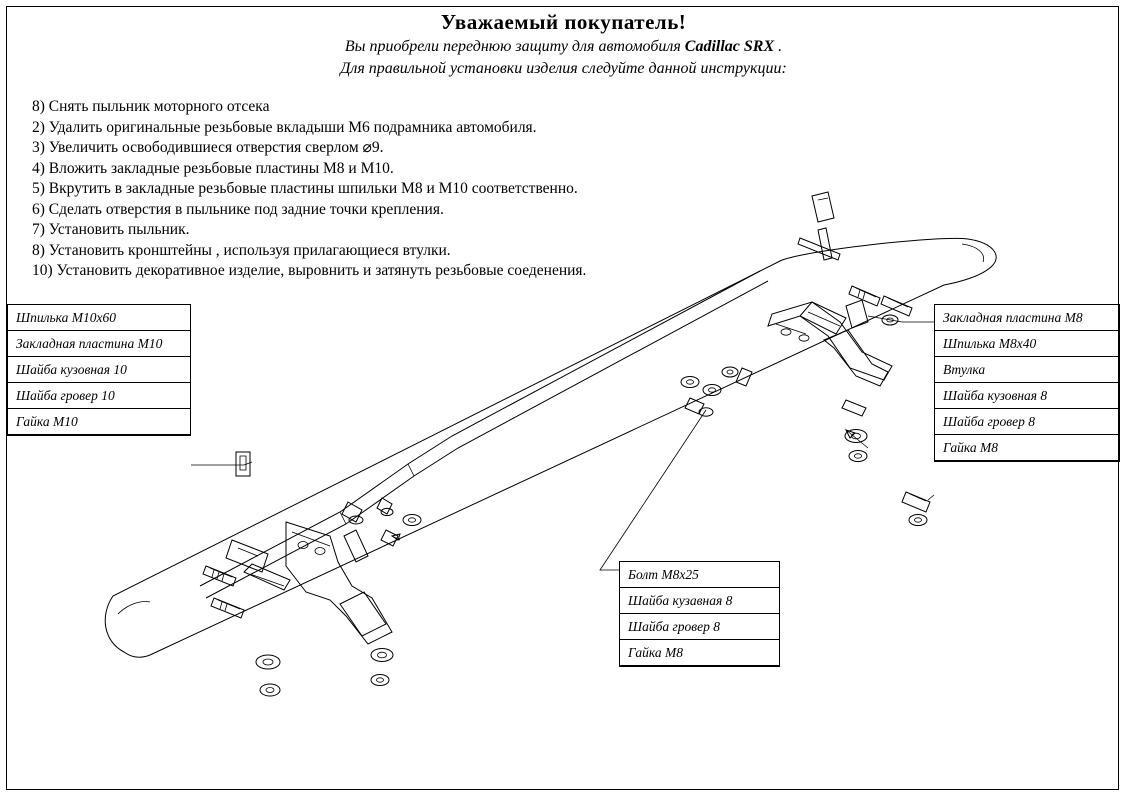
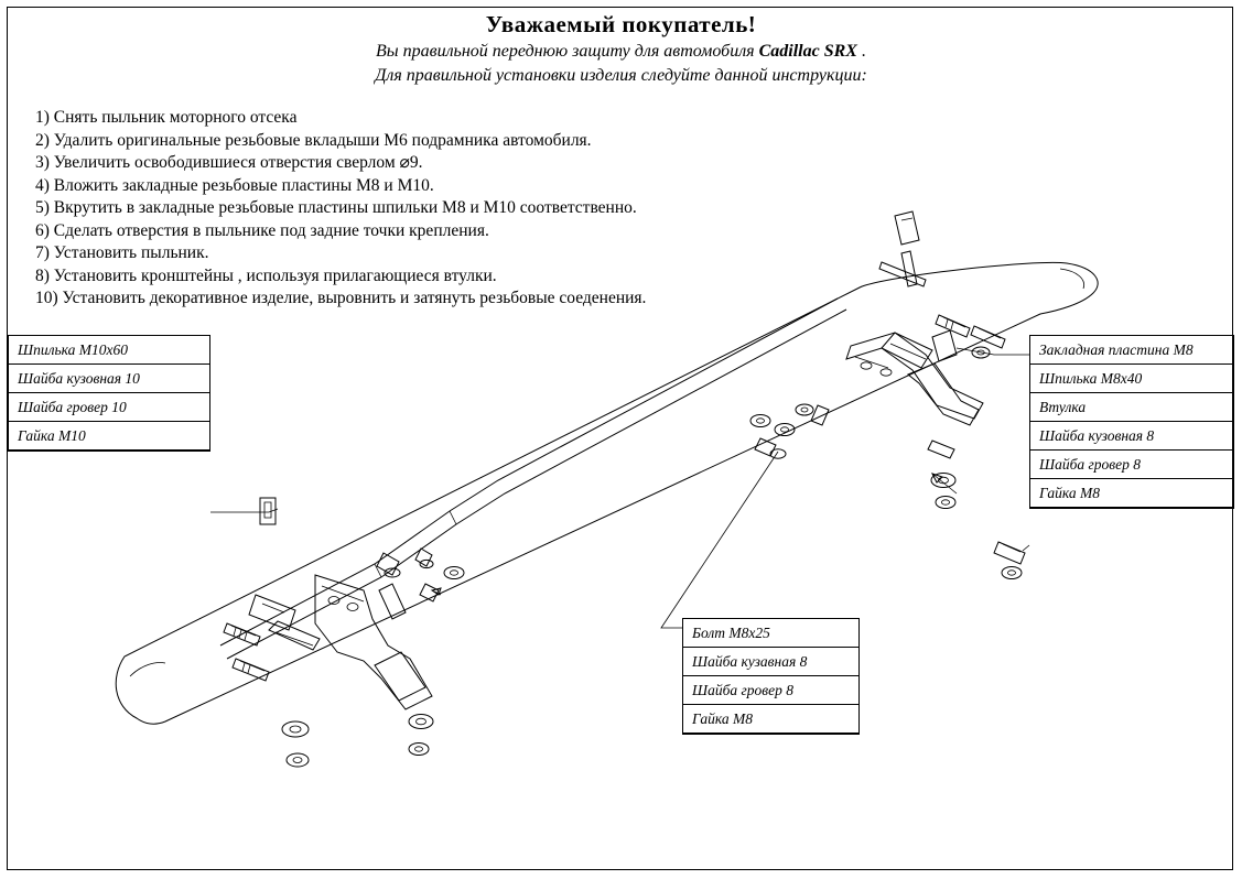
  Уважаемый покупатель!
- Вы приобрели переднюю защиту для автомобиля Cadillac SRX .
+ Вы правильной переднюю защиту для автомобиля Cadillac SRX .
  Для правильной установки изделия следуйте данной инструкции:
- 8) Снять пыльник моторного отсека
+ 1) Снять пыльник моторного отсека
  2) Удалить оригинальные резьбовые вкладыши М6 подрамника автомобиля.
  3) Увеличить освободившиеся отверстия сверлом ⌀9.
  4) Вложить закладные резьбовые пластины М8 и М10.
  5) Вкрутить в закладные резьбовые пластины шпильки М8 и М10 соответственно.
  6) Сделать отверстия в пыльнике под задние точки крепления.
  7) Установить пыльник.
  8) Установить кронштейны , используя прилагающиеся втулки.
  10) Установить декоративное изделие, выровнить и затянуть резьбовые соеденения.
  Шпилька М10х60
- Закладная пластина М10
  Шайба кузовная 10
  Шайба гровер 10
  Гайка М10
  Закладная пластина М8
  Шпилька М8х40
  Втулка
  Шайба кузовная 8
  Шайба гровер 8
  Гайка М8
  Болт М8х25
  Шайба кузавная 8
  Шайба гровер 8
  Гайка М8
